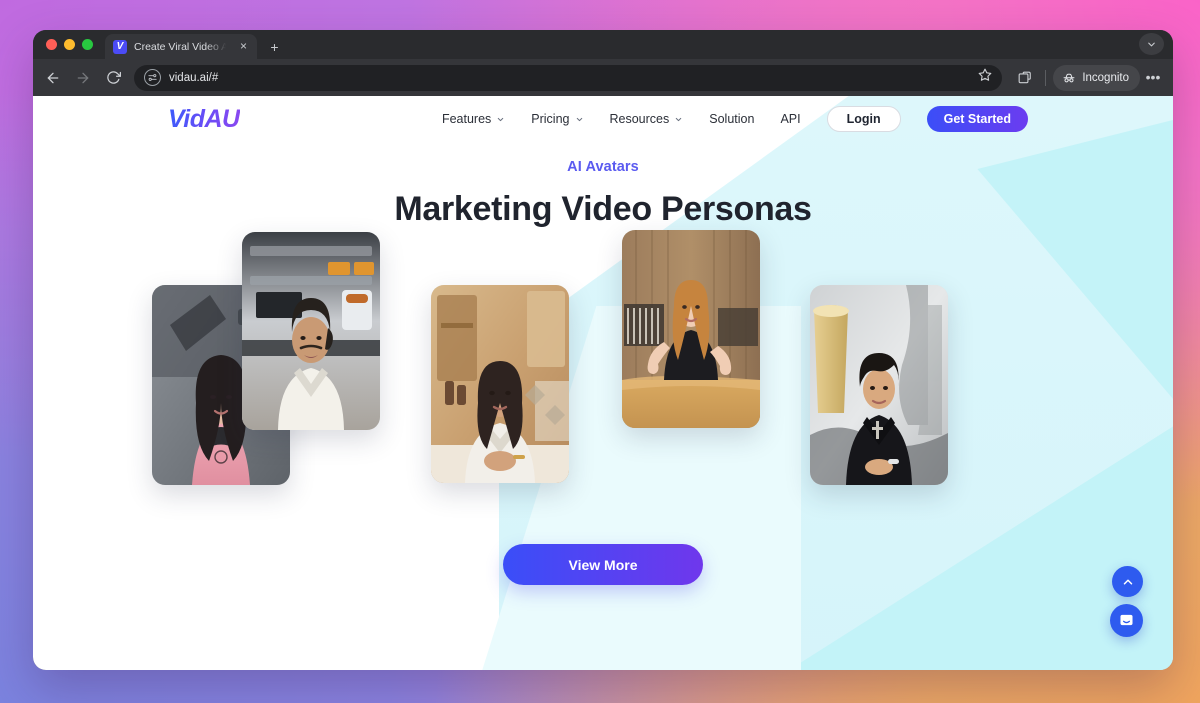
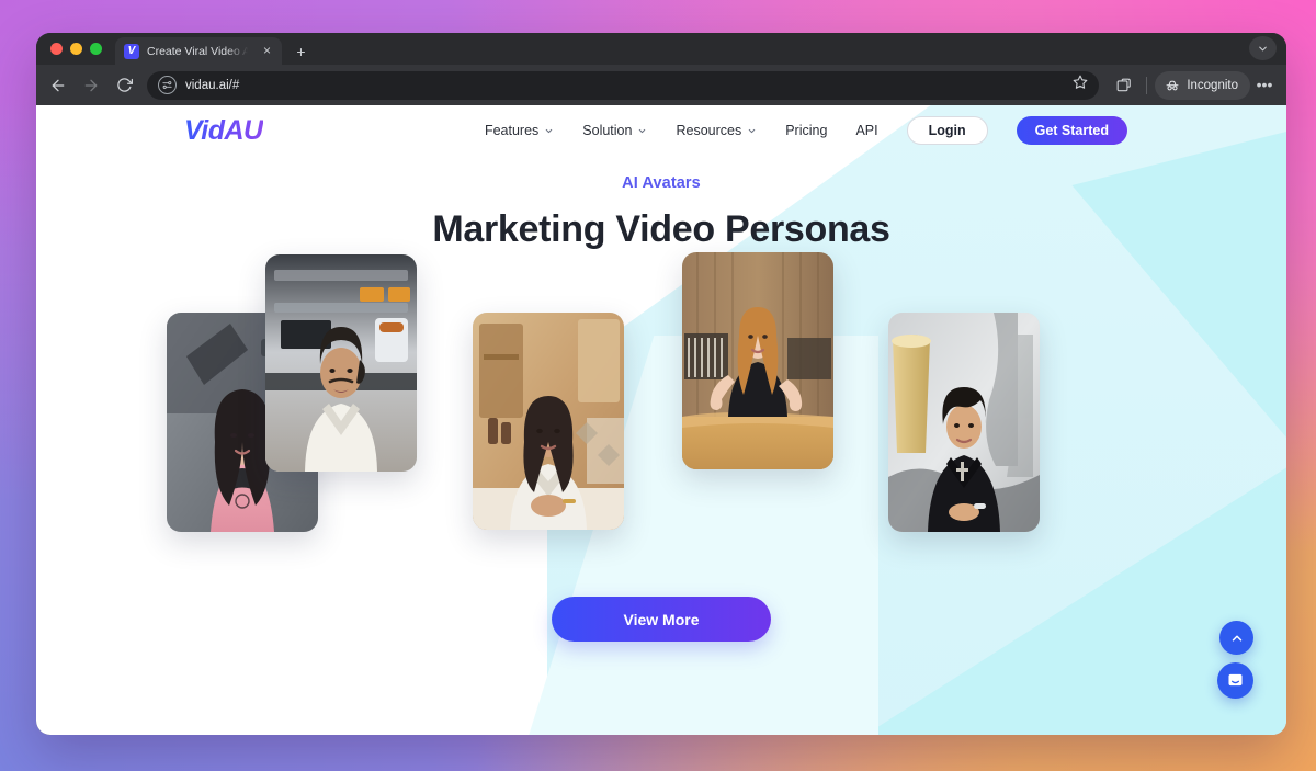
  V
  ×
  +
  vidau.ai/#
  Incognito
  •
  •
  •
  VidAU
  Features
- Pricing
+ Solution
  Resources
- Solution
+ Pricing
  API
  Login
  Get Started
  AI Avatars
  Marketing Video Personas
  View More
